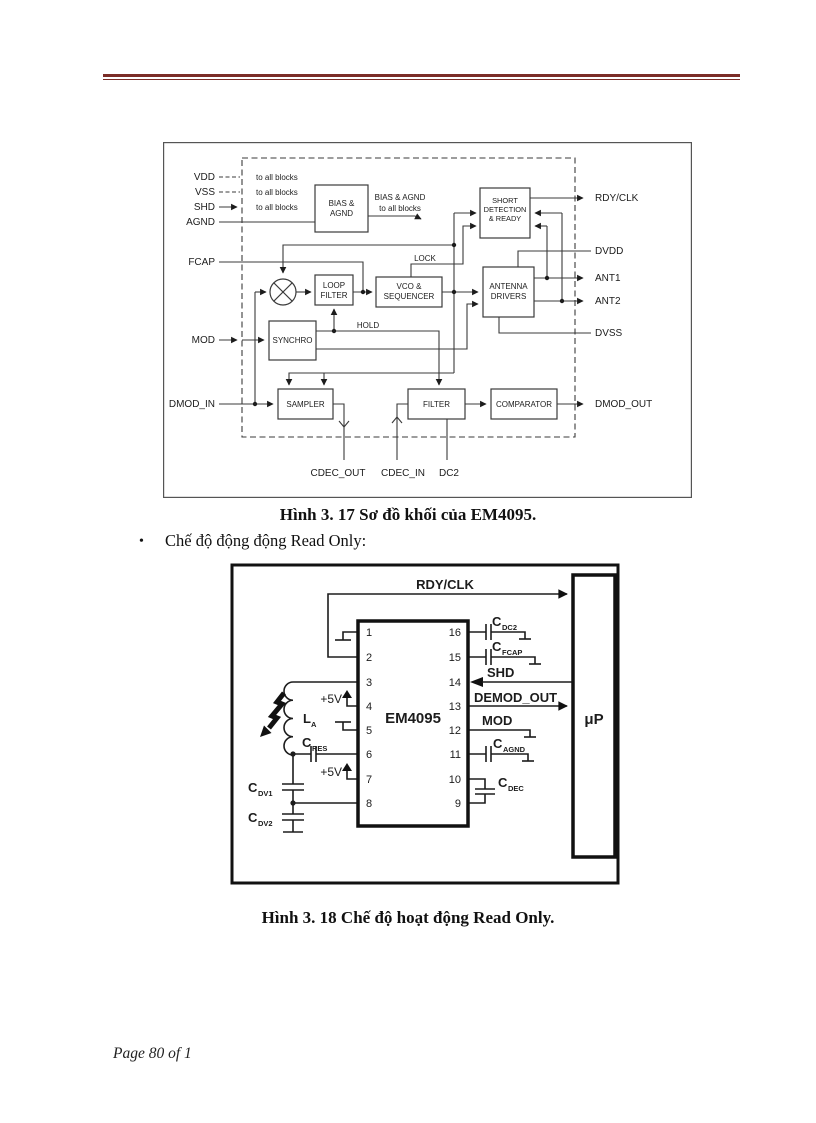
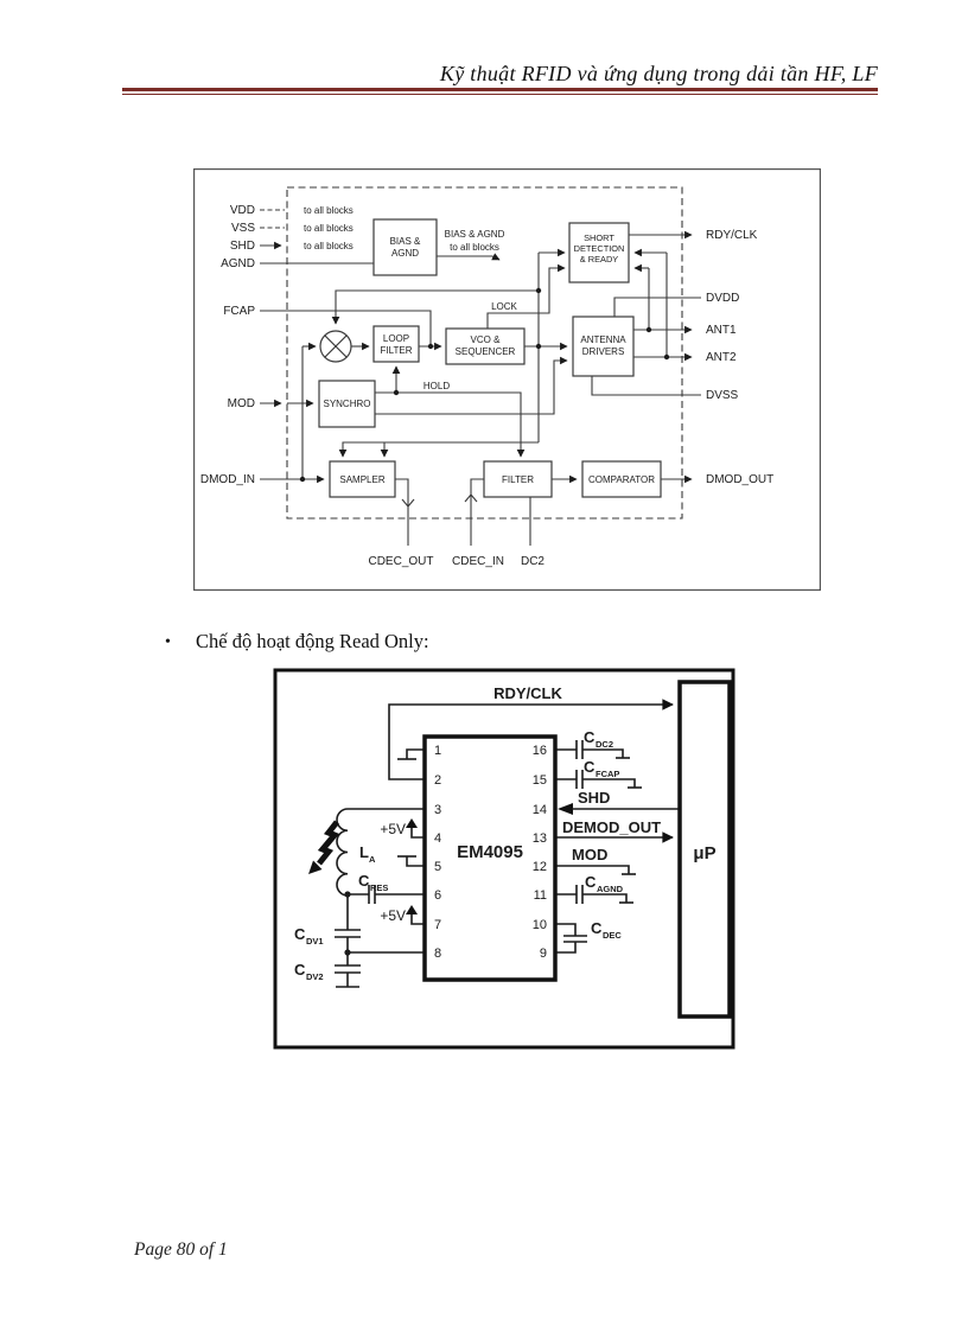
+ Kỹ thuật RFID và ứng dụng trong dải tần HF, LF
  VDD
  VSS
  SHD
  AGND
  FCAP
  MOD
  DMOD_IN
  to all blocks
  to all blocks
  to all blocks
  BIAS & AGND
  to all blocks
  LOCK
  HOLD
  BIAS &
  AGND
  SHORT
  DETECTION
  & READY
  LOOP
  FILTER
  VCO &
  SEQUENCER
  ANTENNA
  DRIVERS
  SYNCHRO
  SAMPLER
  FILTER
  COMPARATOR
  RDY/CLK
  DVDD
  ANT1
  ANT2
  DVSS
  DMOD_OUT
  CDEC_OUT
  CDEC_IN
  DC2
- Hình 3. 17 Sơ đồ khối của EM4095.
- • Chế độ động động Read Only:
+ • Chế độ hoạt động Read Only:
  EM4095
  μP
  1
  2
  3
  4
  5
  6
  7
  8
  16
  15
  14
  13
  12
  11
  10
  9
  RDY/CLK
  SHD
  DEMOD_OUT
  MOD
  +5V
  +5V
  C
  DC2
  C
  FCAP
  C
  AGND
  C
  DEC
  C
  RES
  C
  DV1
  C
  DV2
  L
  A
- Hình 3. 18 Chế độ hoạt động Read Only.
  Page 80 of 1
